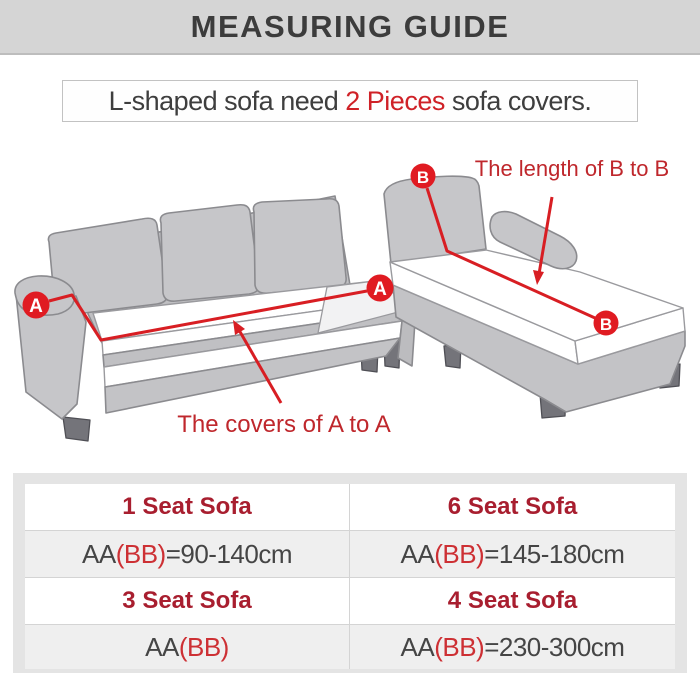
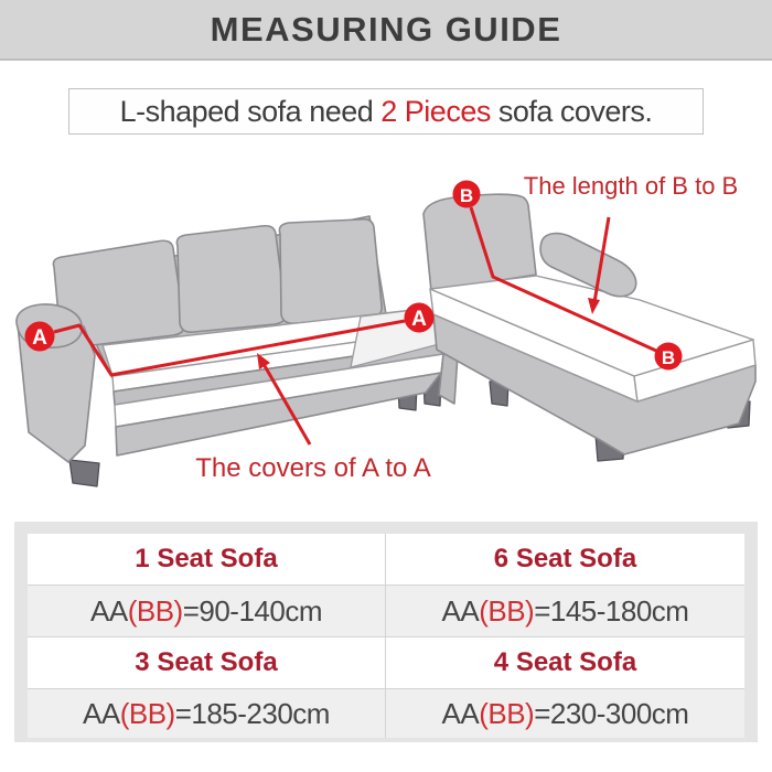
  MEASURING GUIDE
  L-shaped sofa need
  2 Pieces
  sofa covers.
  A
  A
  B
  B
  The length of B to B
  The covers of A to A
  1 Seat Sofa
  6 Seat Sofa
  AA
  (BB)
  =90-140cm
  AA
  (BB)
  =145-180cm
  3 Seat Sofa
  4 Seat Sofa
  AA
  (BB)
+ =185-230cm
  AA
  (BB)
  =230-300cm
